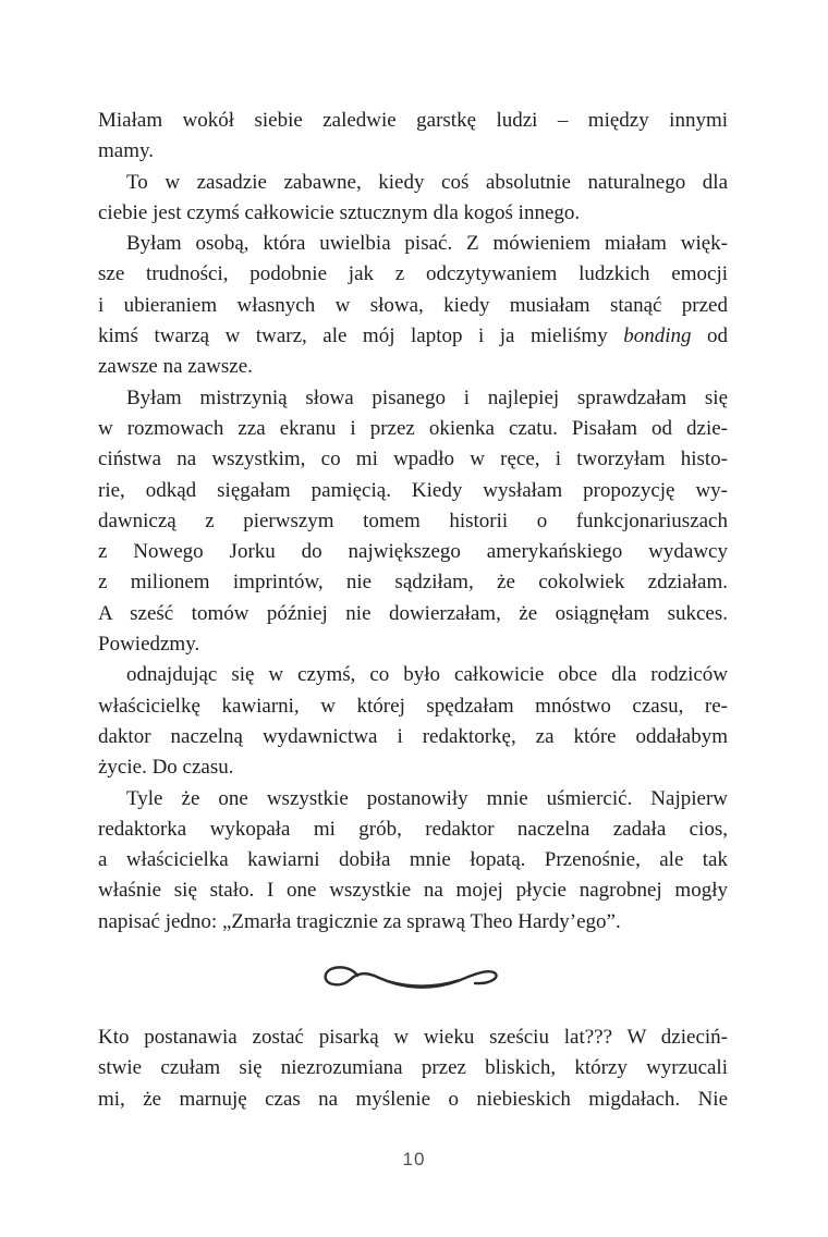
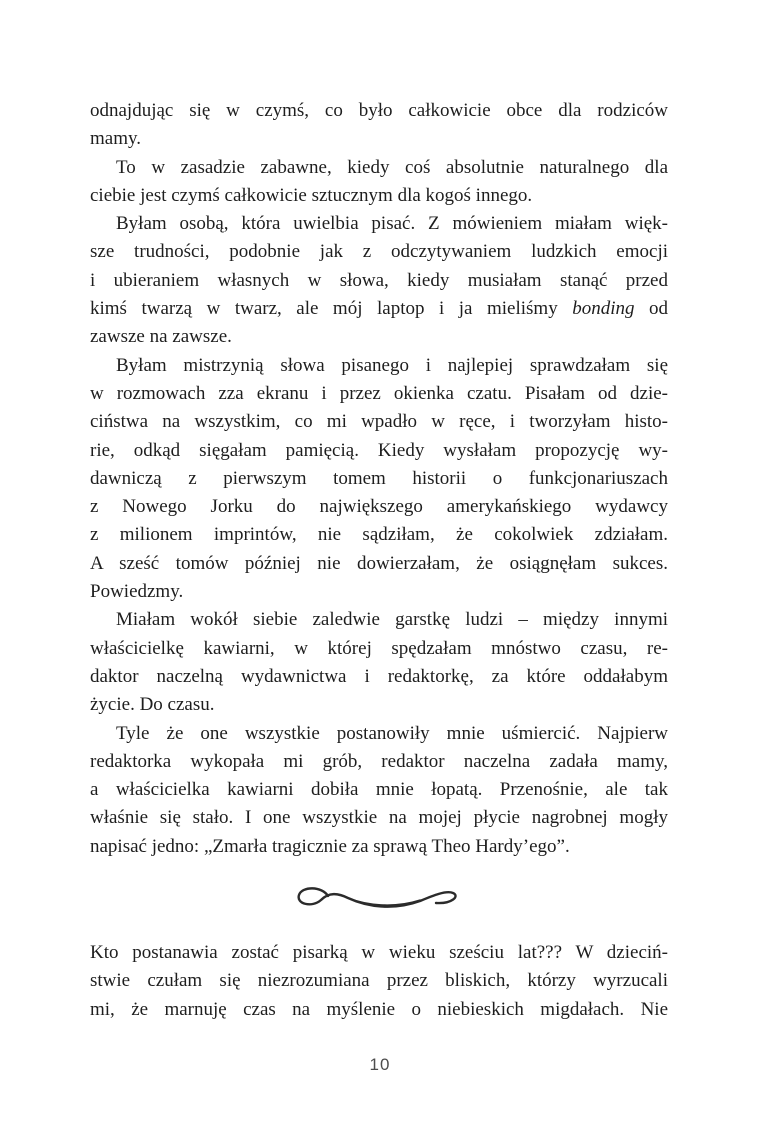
- Miałam wokół siebie zaledwie garstkę ludzi – między innymi
+ odnajdując się w czymś, co było całkowicie obce dla rodziców
  mamy.
  To w zasadzie zabawne, kiedy coś absolutnie naturalnego dla
  ciebie jest czymś całkowicie sztucznym dla kogoś innego.
  Byłam osobą, która uwielbia pisać. Z mówieniem miałam więk-
  sze trudności, podobnie jak z odczytywaniem ludzkich emocji
  i ubieraniem własnych w słowa, kiedy musiałam stanąć przed
  kimś twarzą w twarz, ale mój laptop i ja mieliśmy bonding od
  zawsze na zawsze.
  Byłam mistrzynią słowa pisanego i najlepiej sprawdzałam się
  w rozmowach zza ekranu i przez okienka czatu. Pisałam od dzie-
  ciństwa na wszystkim, co mi wpadło w ręce, i tworzyłam histo-
  rie, odkąd sięgałam pamięcią. Kiedy wysłałam propozycję wy-
  dawniczą z pierwszym tomem historii o funkcjonariuszach
  z Nowego Jorku do największego amerykańskiego wydawcy
  z milionem imprintów, nie sądziłam, że cokolwiek zdziałam.
  A sześć tomów później nie dowierzałam, że osiągnęłam sukces.
  Powiedzmy.
- odnajdując się w czymś, co było całkowicie obce dla rodziców
+ Miałam wokół siebie zaledwie garstkę ludzi – między innymi
  właścicielkę kawiarni, w której spędzałam mnóstwo czasu, re-
  daktor naczelną wydawnictwa i redaktorkę, za które oddałabym
  życie. Do czasu.
  Tyle że one wszystkie postanowiły mnie uśmiercić. Najpierw
- redaktorka wykopała mi grób, redaktor naczelna zadała cios,
+ redaktorka wykopała mi grób, redaktor naczelna zadała mamy,
  a właścicielka kawiarni dobiła mnie łopatą. Przenośnie, ale tak
  właśnie się stało. I one wszystkie na mojej płycie nagrobnej mogły
  napisać jedno: „Zmarła tragicznie za sprawą Theo Hardy’ego”.
  Kto postanawia zostać pisarką w wieku sześciu lat??? W dzieciń-
  stwie czułam się niezrozumiana przez bliskich, którzy wyrzucali
  mi, że marnuję czas na myślenie o niebieskich migdałach. Nie
  10
